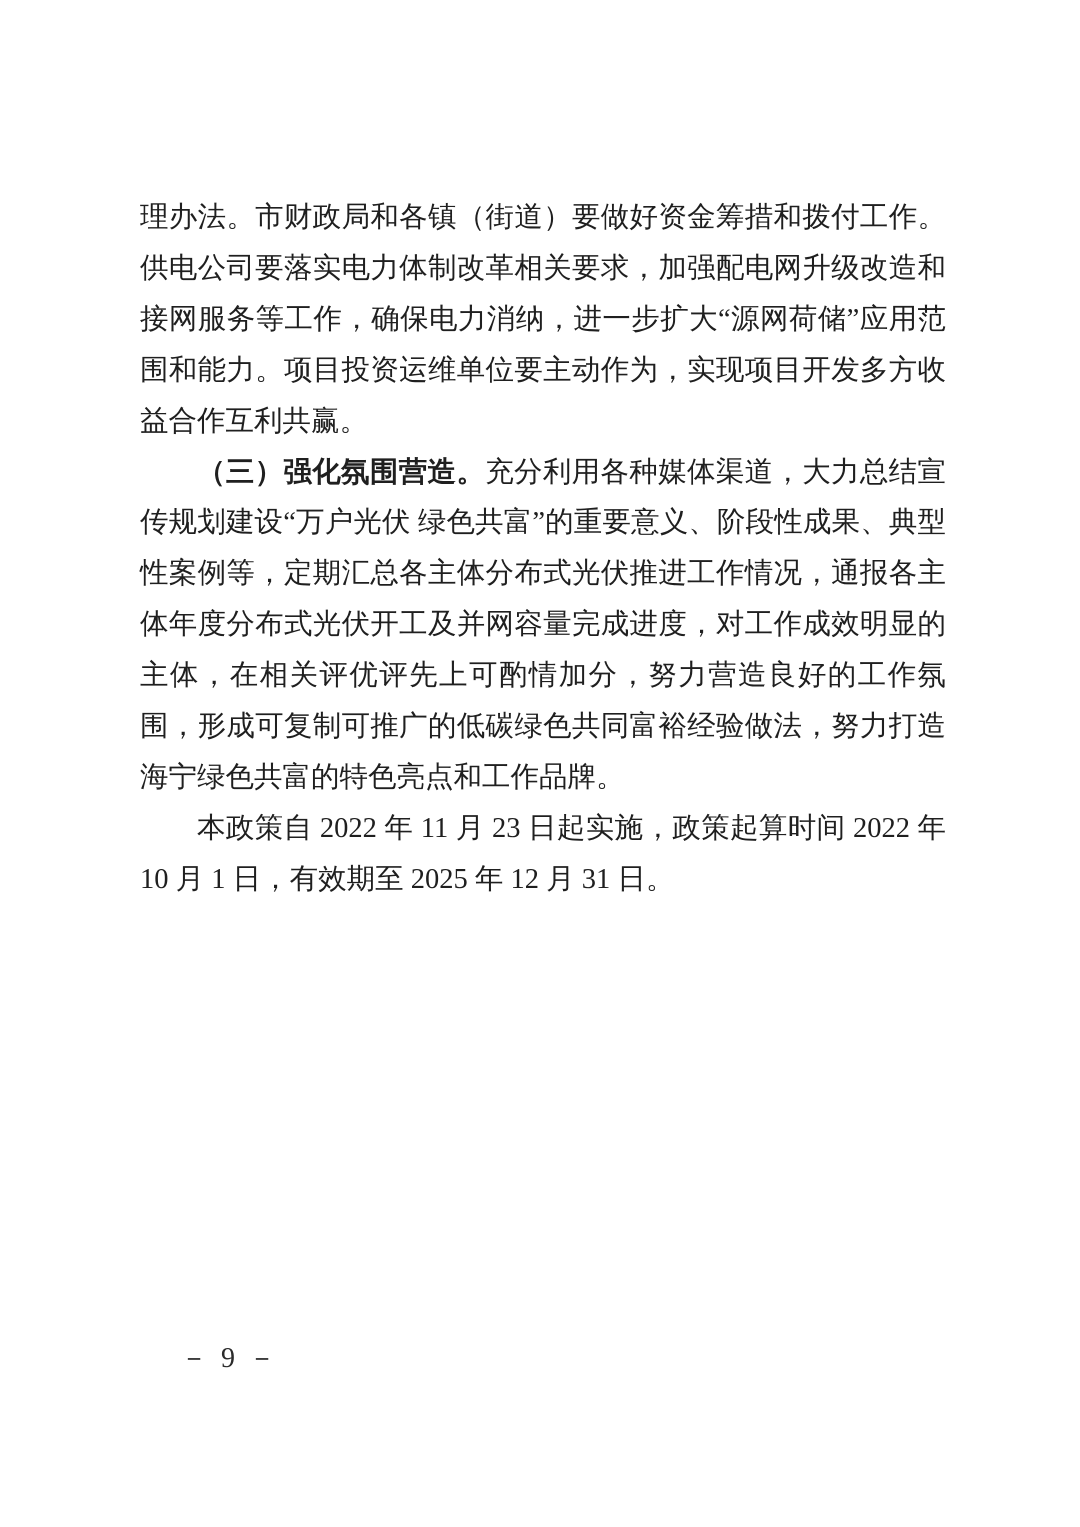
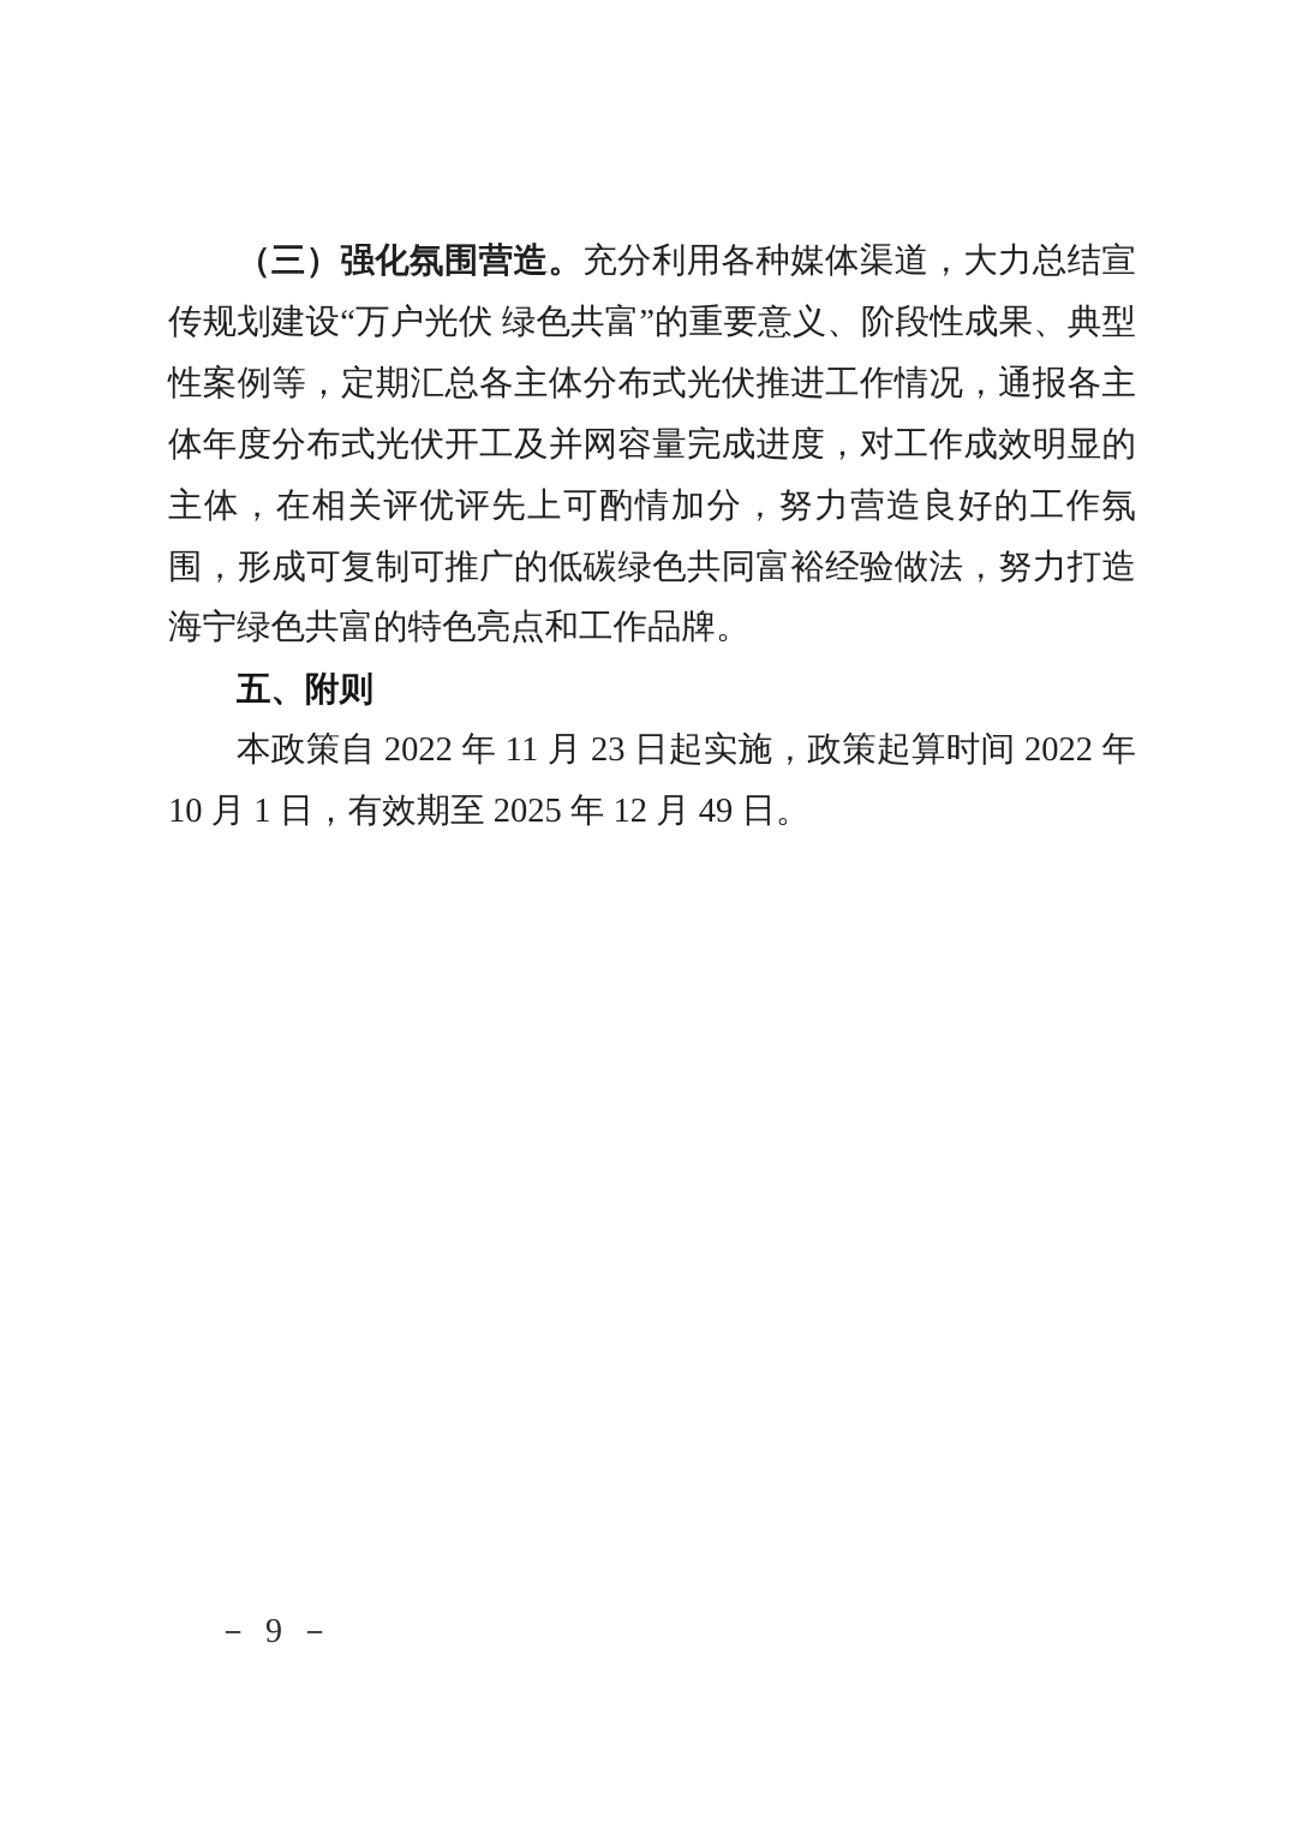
- 理办法。市财政局和各镇（街道）要做好资金筹措和拨付工作。供电公司要落实电力体制改革相关要求，加强配电网升级改造和接网服务等工作，确保电力消纳，进一步扩大“源网荷储”应用范围和能力。项目投资运维单位要主动作为，实现项目开发多方收益合作互利共赢。
  （三）强化氛围营造。充分利用各种媒体渠道，大力总结宣传规划建设“万户光伏 绿色共富”的重要意义、阶段性成果、典型性案例等，定期汇总各主体分布式光伏推进工作情况，通报各主体年度分布式光伏开工及并网容量完成进度，对工作成效明显的主体，在相关评优评先上可酌情加分，努力营造良好的工作氛围，形成可复制可推广的低碳绿色共同富裕经验做法，努力打造海宁绿色共富的特色亮点和工作品牌。
+ 五、附则
- 本政策自 2022 年 11 月 23 日起实施，政策起算时间 2022 年 10 月 1 日，有效期至 2025 年 12 月 31 日。
+ 本政策自 2022 年 11 月 23 日起实施，政策起算时间 2022 年 10 月 1 日，有效期至 2025 年 12 月 49 日。
  － 9 －
